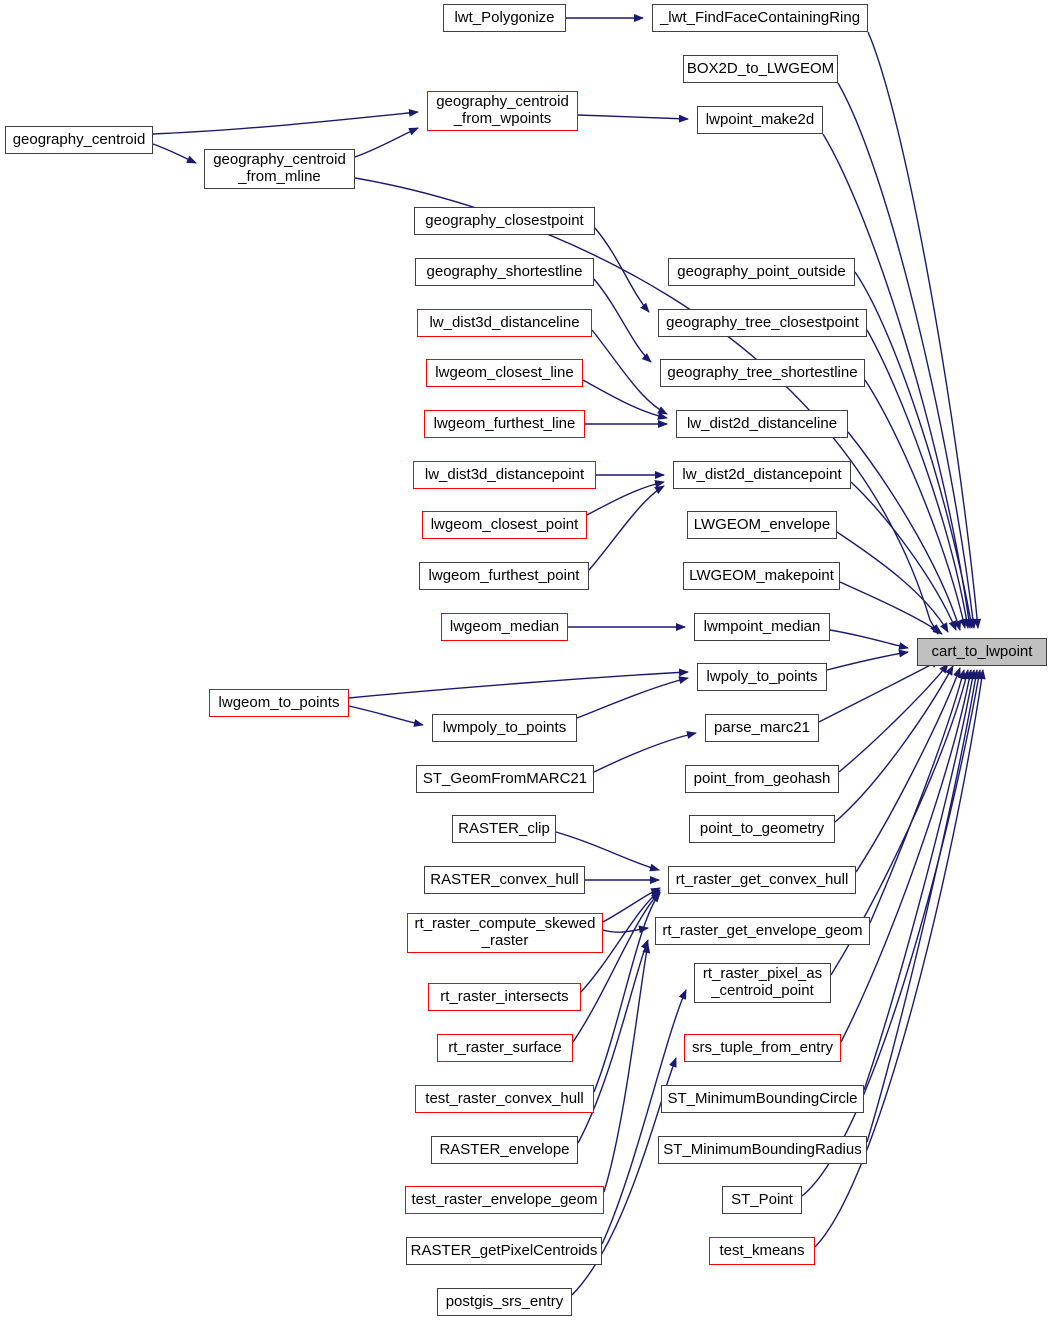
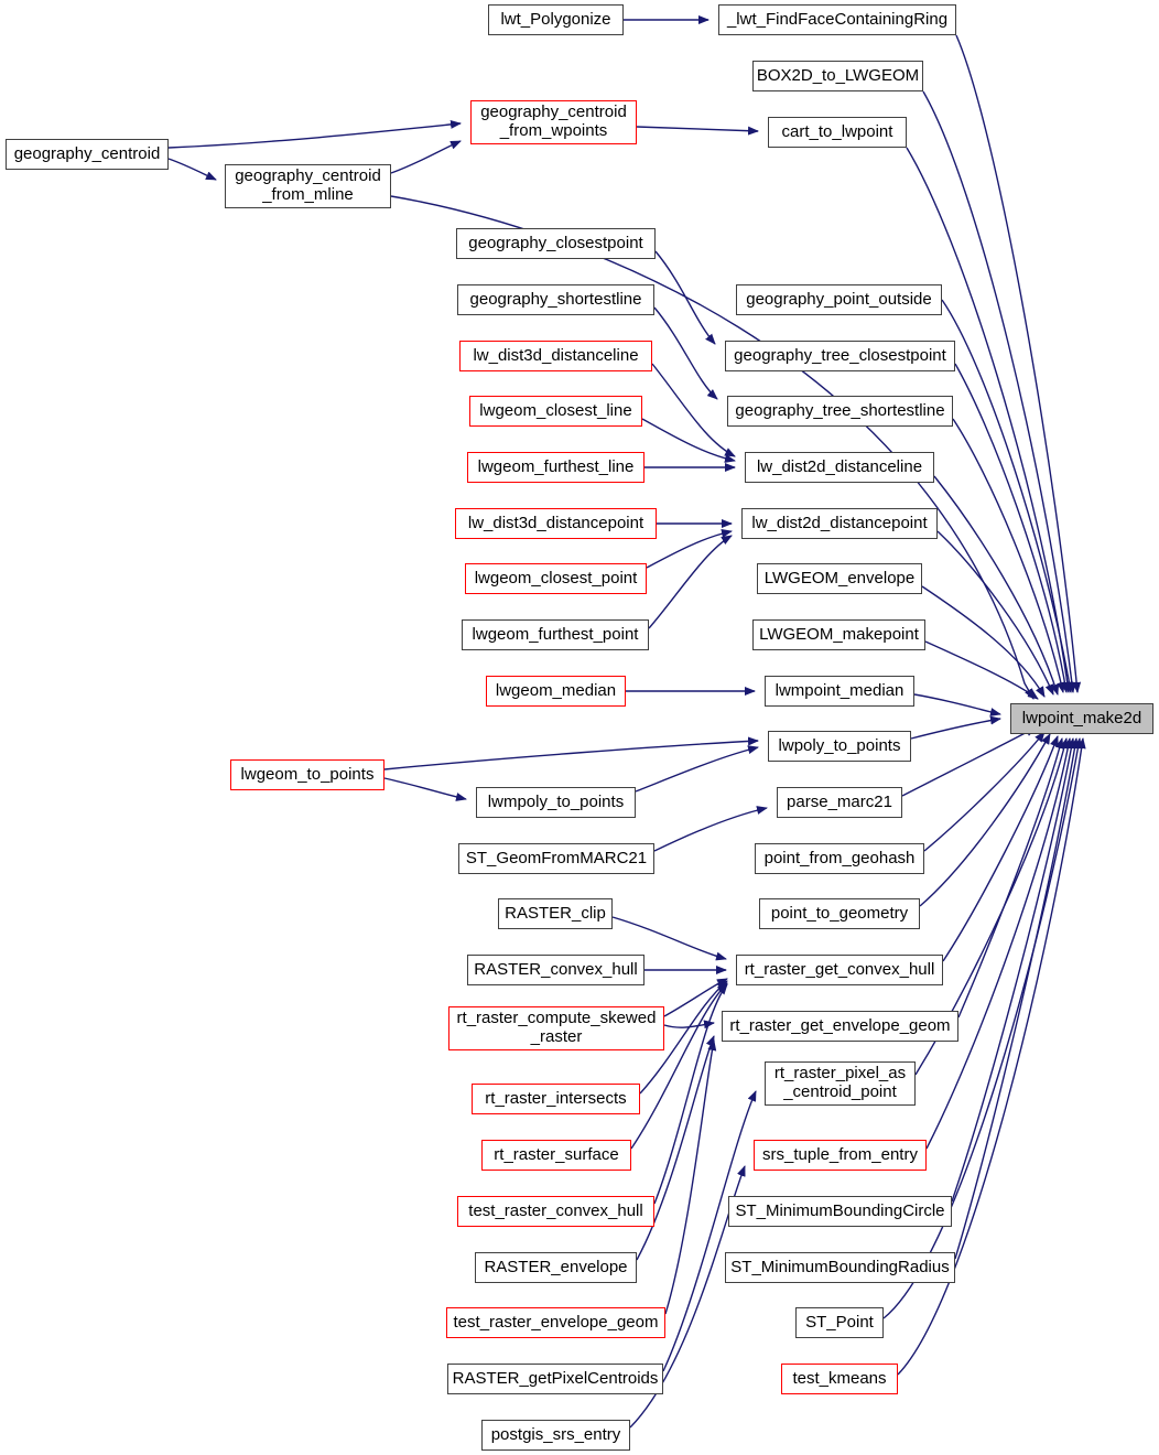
  geography_centroid
  geography_centroid
  _from_mline
  geography_centroid
  _from_wpoints
  lwt_Polygonize
  _lwt_FindFaceContainingRing
  BOX2D_to_LWGEOM
- lwpoint_make2d
+ cart_to_lwpoint
  geography_closestpoint
  geography_shortestline
  lw_dist3d_distanceline
  lwgeom_closest_line
  lwgeom_furthest_line
  lw_dist3d_distancepoint
  lwgeom_closest_point
  lwgeom_furthest_point
  lwgeom_median
  lwgeom_to_points
  lwmpoly_to_points
  ST_GeomFromMARC21
  RASTER_clip
  RASTER_convex_hull
  rt_raster_compute_skewed
  _raster
  rt_raster_intersects
  rt_raster_surface
  test_raster_convex_hull
  RASTER_envelope
  test_raster_envelope_geom
  RASTER_getPixelCentroids
  postgis_srs_entry
  geography_point_outside
  geography_tree_closestpoint
  geography_tree_shortestline
  lw_dist2d_distanceline
  lw_dist2d_distancepoint
  LWGEOM_envelope
  LWGEOM_makepoint
  lwmpoint_median
  lwpoly_to_points
  parse_marc21
  point_from_geohash
  point_to_geometry
  rt_raster_get_convex_hull
  rt_raster_get_envelope_geom
  rt_raster_pixel_as
  _centroid_point
  srs_tuple_from_entry
  ST_MinimumBoundingCircle
  ST_MinimumBoundingRadius
  ST_Point
  test_kmeans
- cart_to_lwpoint
+ lwpoint_make2d
